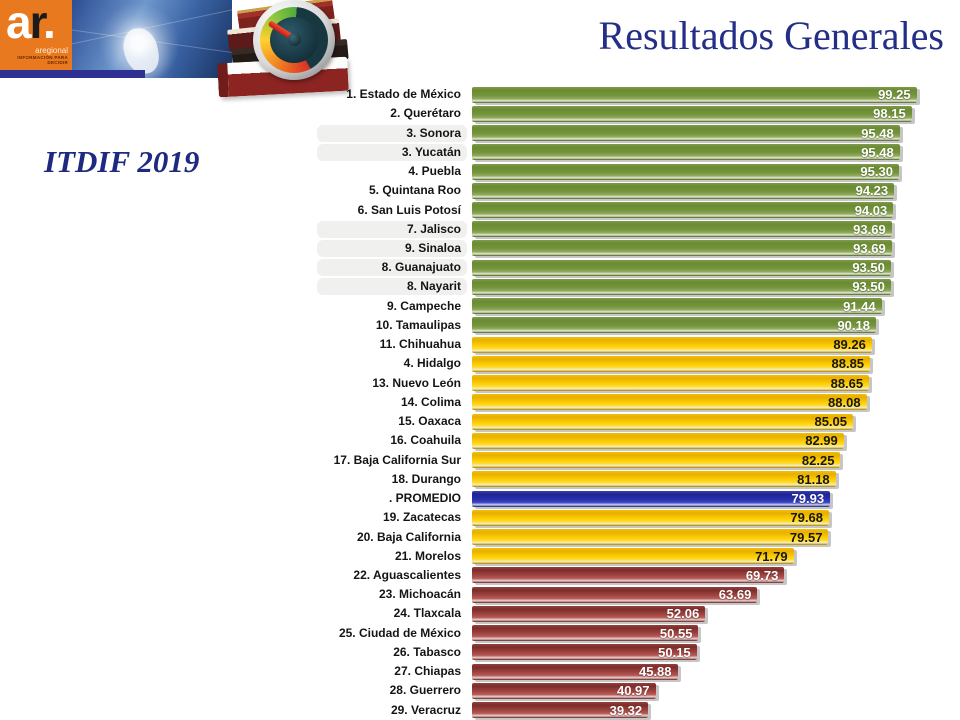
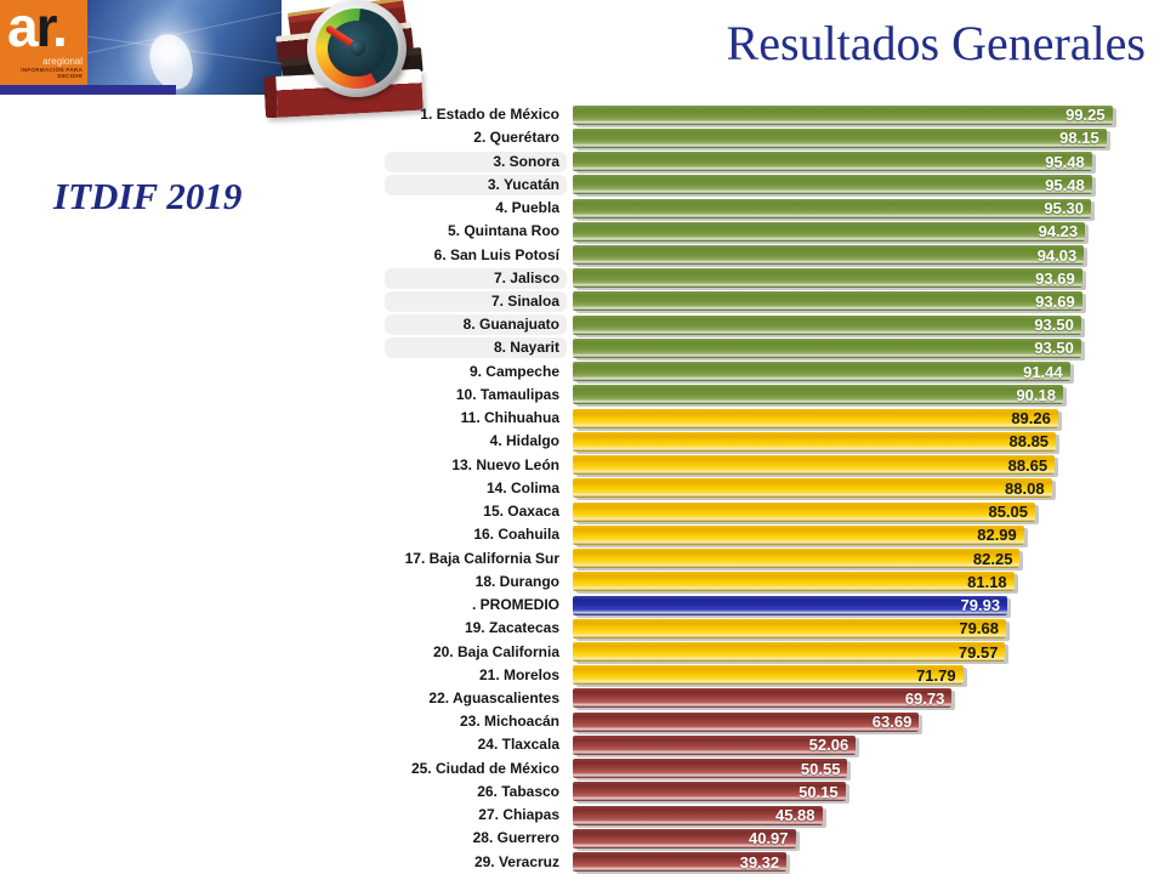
  ar.
  aregional
  Resultados Generales
  ITDIF 2019
  1. Estado de México
  99.25
  2. Querétaro
  98.15
  3. Sonora
  95.48
  3. Yucatán
  95.48
  4. Puebla
  95.30
  5. Quintana Roo
  94.23
  6. San Luis Potosí
  94.03
  7. Jalisco
  93.69
- 9. Sinaloa
+ 7. Sinaloa
  93.69
  8. Guanajuato
  93.50
  8. Nayarit
  93.50
  9. Campeche
  91.44
  10. Tamaulipas
  90.18
  11. Chihuahua
  89.26
  4. Hidalgo
  88.85
  13. Nuevo León
  88.65
  14. Colima
  88.08
  15. Oaxaca
  85.05
  16. Coahuila
  82.99
  17. Baja California Sur
  82.25
  18. Durango
  81.18
  . PROMEDIO
  79.93
  19. Zacatecas
  79.68
  20. Baja California
  79.57
  21. Morelos
  71.79
  22. Aguascalientes
  69.73
  23. Michoacán
  63.69
  24. Tlaxcala
  52.06
  25. Ciudad de México
  50.55
  26. Tabasco
  50.15
  27. Chiapas
  45.88
  28. Guerrero
  40.97
  29. Veracruz
  39.32
